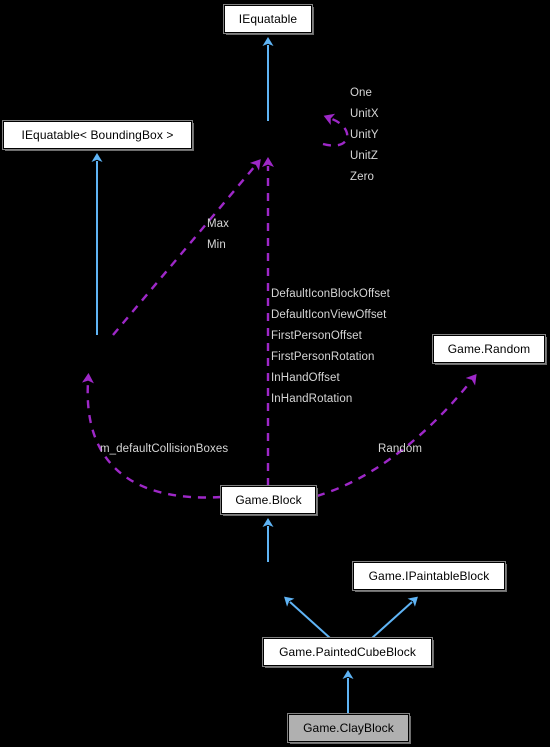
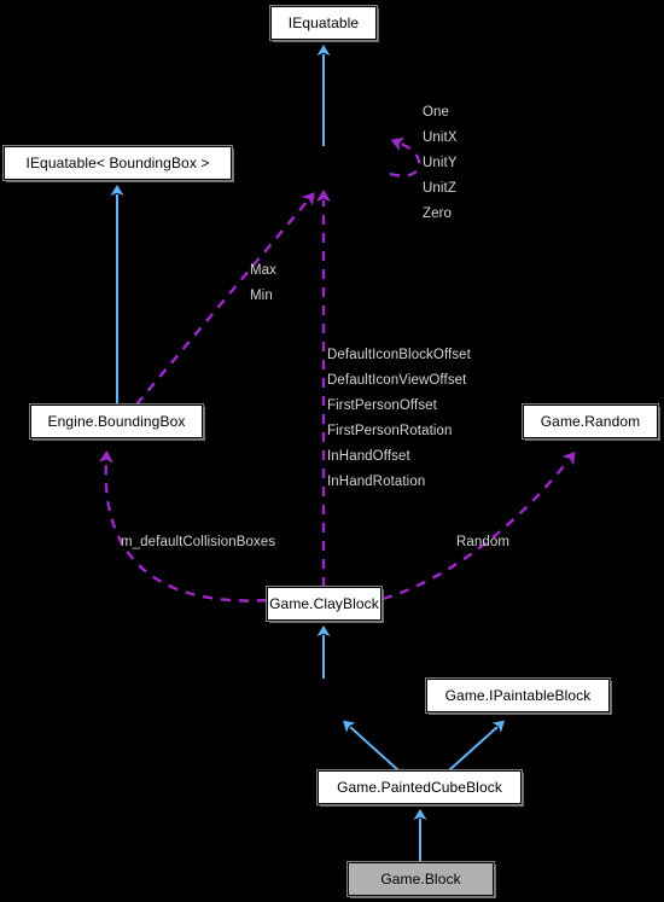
  IEquatable
  IEquatable< BoundingBox >
+ Engine.BoundingBox
  Game.Random
- Game.Block
+ Game.ClayBlock
  Game.IPaintableBlock
  Game.PaintedCubeBlock
- Game.ClayBlock
+ Game.Block
  One
  UnitX
  UnitY
  UnitZ
  Zero
  Max
  Min
  DefaultIconBlockOffset
  DefaultIconViewOffset
  FirstPersonOffset
  FirstPersonRotation
  InHandOffset
  InHandRotation
  m_defaultCollisionBoxes
  Random
